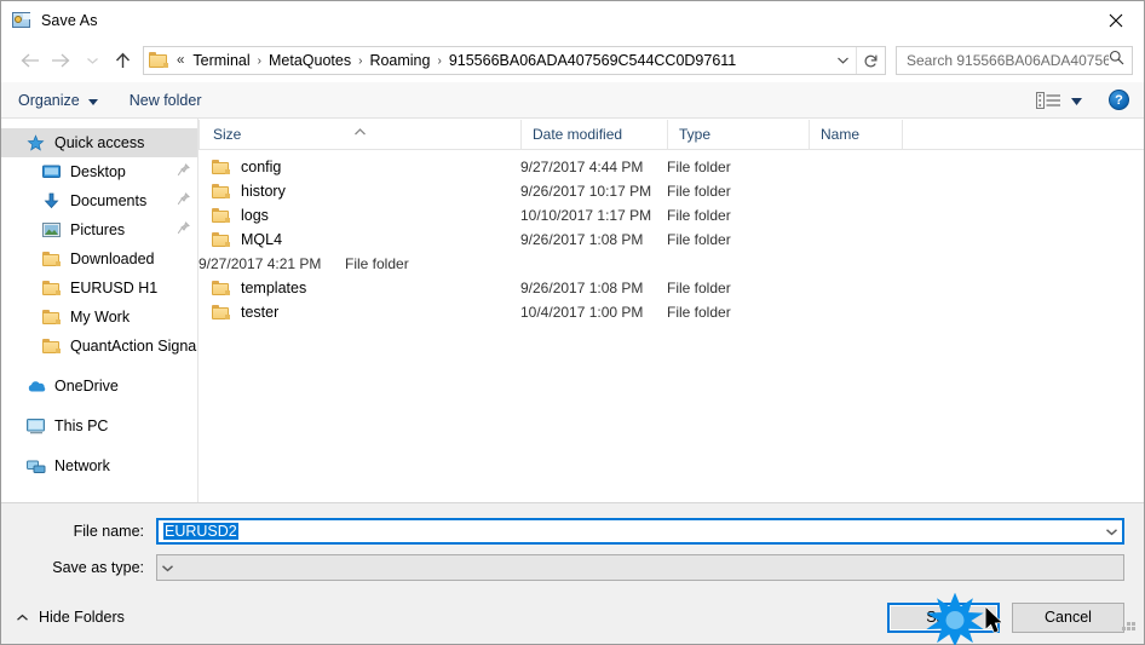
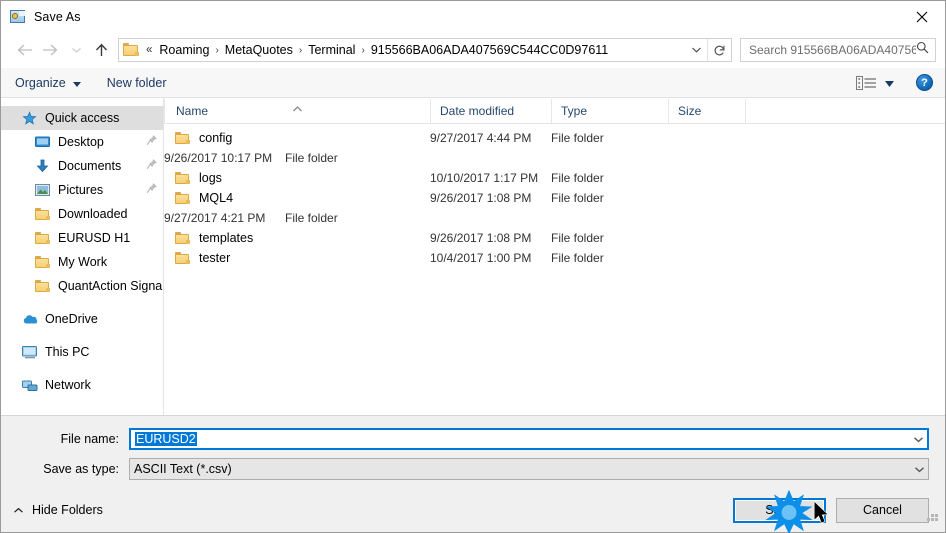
  Save As
  «
- Terminal
+ Roaming
  ›
  MetaQuotes
  ›
- Roaming
+ Terminal
  ›
  915566BA06ADA407569C544CC0D97611
  Search 915566BA06ADA40756
  Organize
  New folder
  ?
  Quick access
  Desktop
  Documents
  Pictures
  Downloaded
  EURUSD H1
  My Work
  QuantAction Signa
  OneDrive
  This PC
  Network
- Size
+ Name
  Date modified
  Type
- Name
+ Size
  config
  9/27/2017 4:44 PM
  File folder
- history
  9/26/2017 10:17 PM
  File folder
  logs
  10/10/2017 1:17 PM
  File folder
  MQL4
  9/26/2017 1:08 PM
  File folder
  9/27/2017 4:21 PM
  File folder
  templates
  9/26/2017 1:08 PM
  File folder
  tester
  10/4/2017 1:00 PM
  File folder
  File name:
  EURUSD2
  Save as type:
+ ASCII Text (*.csv)
  Hide Folders
  Cancel
